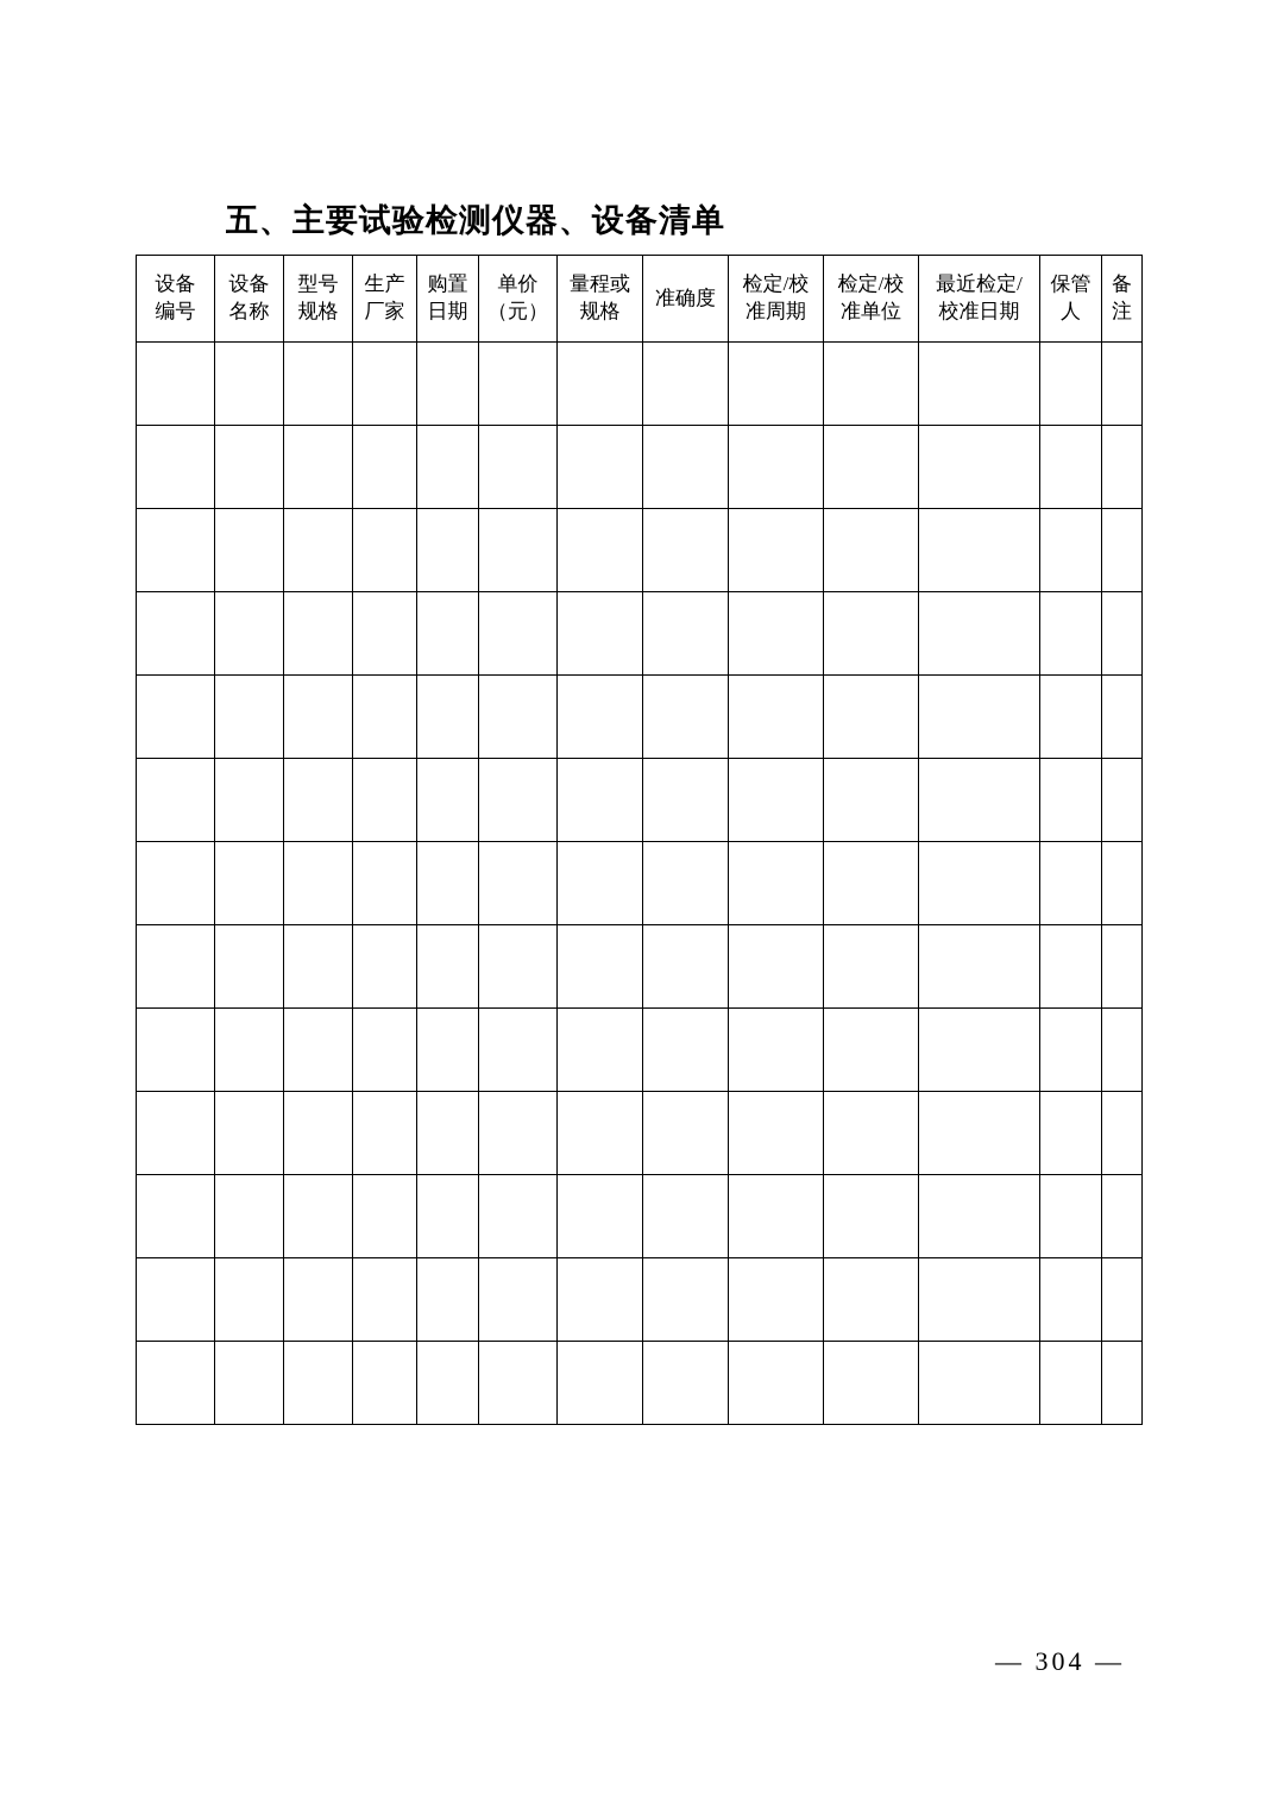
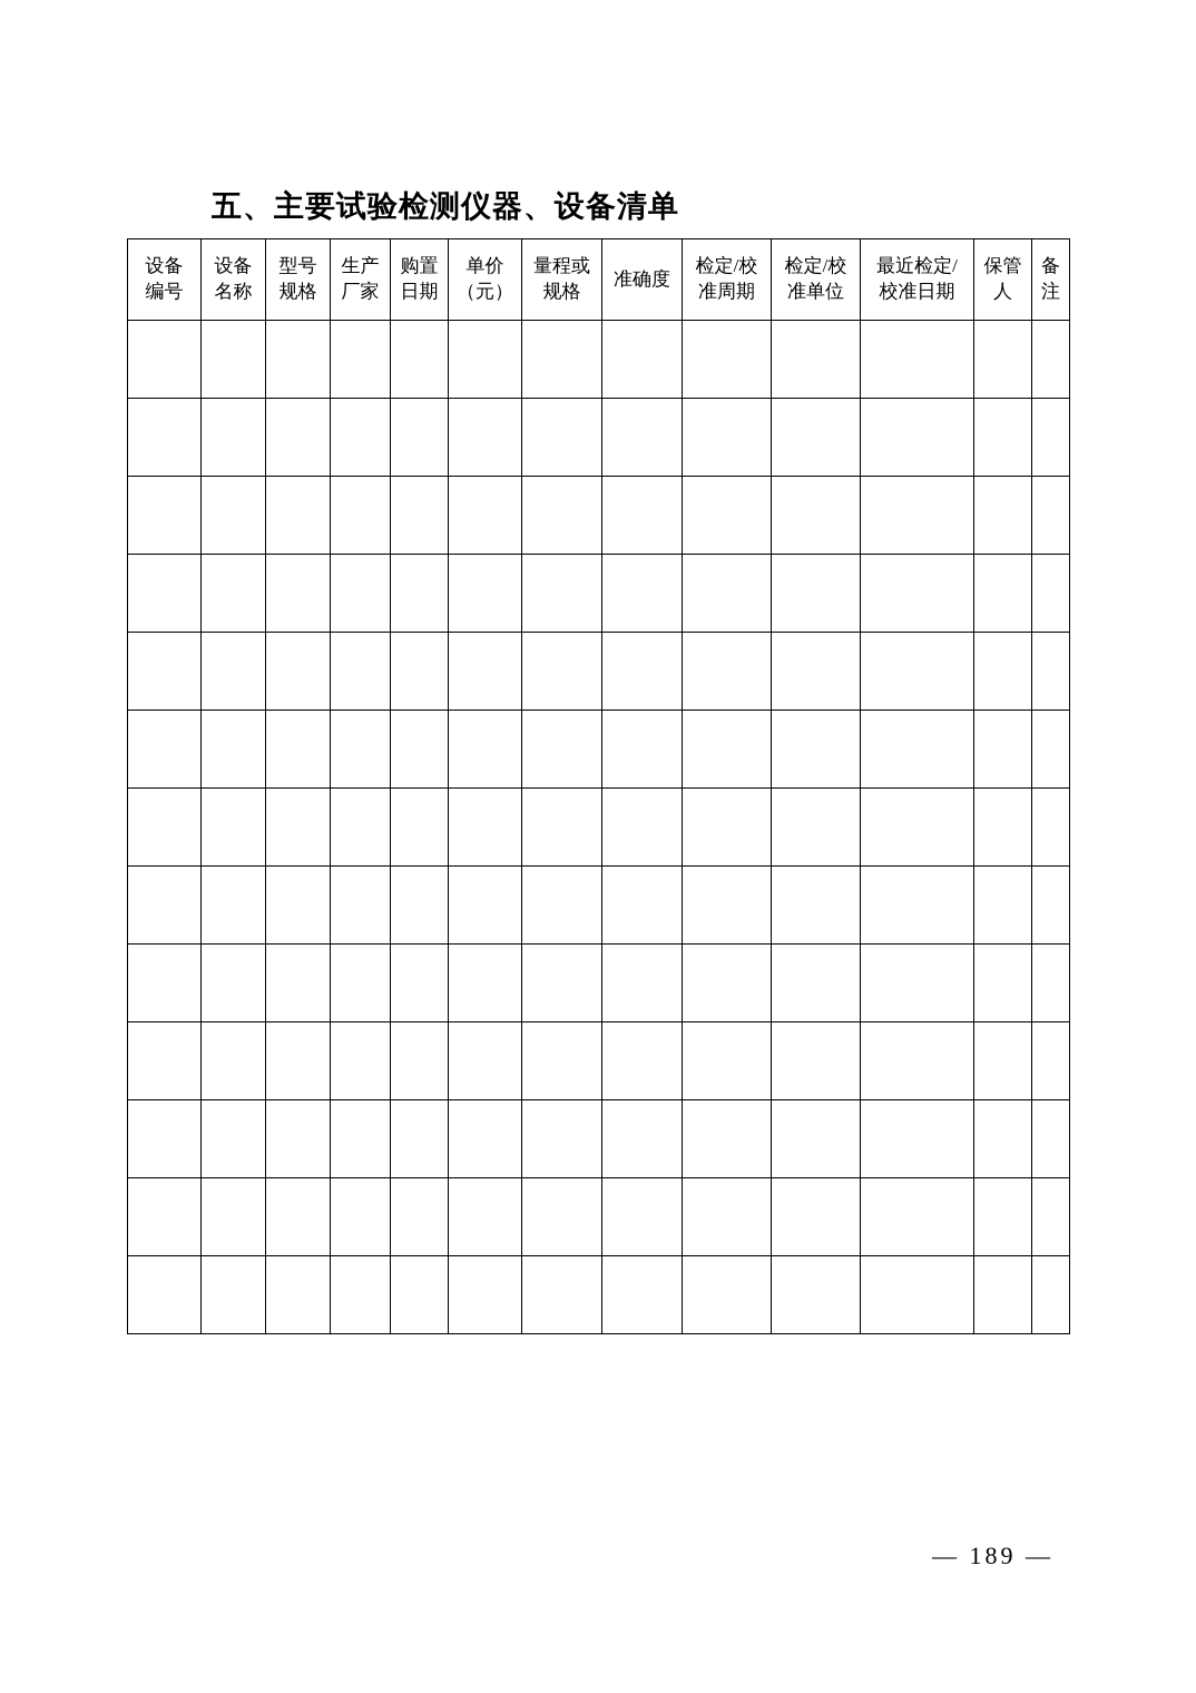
  五、主要试验检测仪器、设备清单
  设备编号	设备名称	型号规格	生产厂家	购置日期	单价（元）	量程或规格	准确度	检定/校准周期	检定/校准单位	最近检定/校准日期	保管人	备注
- — 304 —
+ — 189 —
